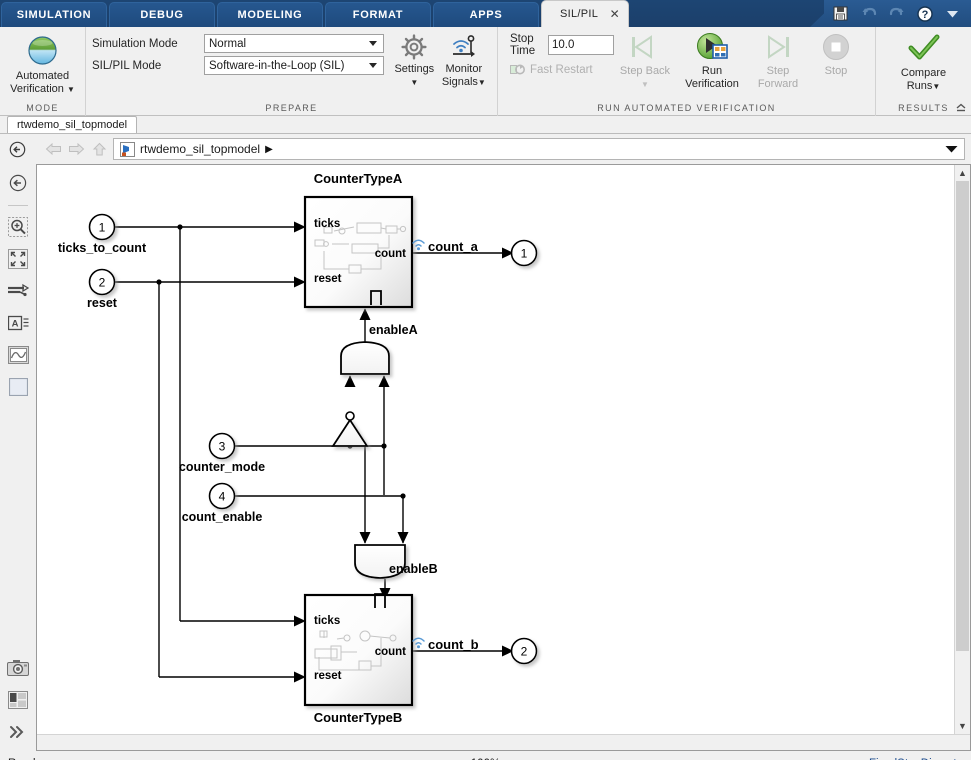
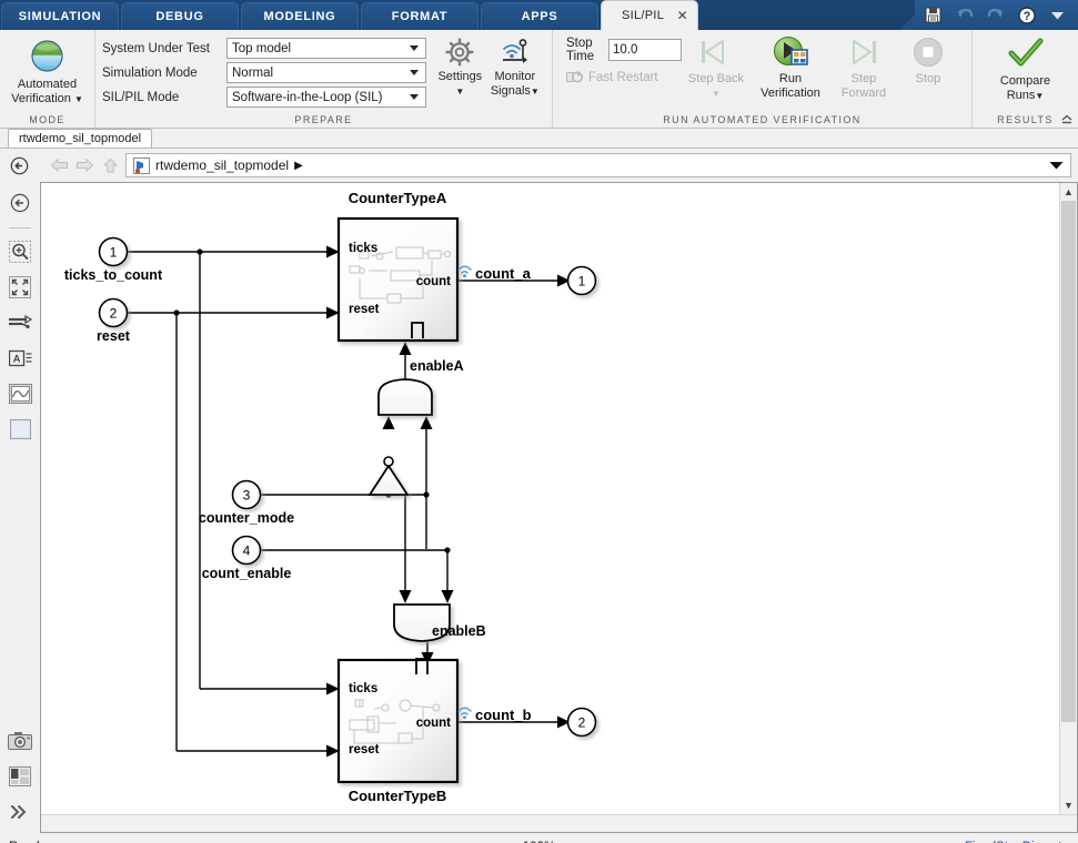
  SIMULATION
  DEBUG
  MODELING
  FORMAT
  APPS
  SIL/PIL
  ✕
  ?
  Automated
  Verification ▼
  MODE
+ System Under Test
+ Top model
  Simulation Mode
  Normal
  SIL/PIL Mode
  Software-in-the-Loop (SIL)
  Settings
  ▼
  Monitor
  Signals▼
  PREPARE
  Stop Time
  10.0
  Fast Restart
  Step Back
  ▼
  Run
  Verification
  Step
  Forward
  Stop
  RUN AUTOMATED VERIFICATION
  Compare
  Runs▼
  RESULTS
  rtwdemo_sil_topmodel
  rtwdemo_sil_topmodel
  ▶
  A
  CounterTypeA
  ticks
  reset
  count
  CounterTypeB
  ticks
  reset
  count
  1
  ticks_to_count
  2
  reset
  3
  counter_mode
  4
  count_enable
  1
  2
  count_a
  count_b
  enableA
  enableB
  ▲
  ▼
